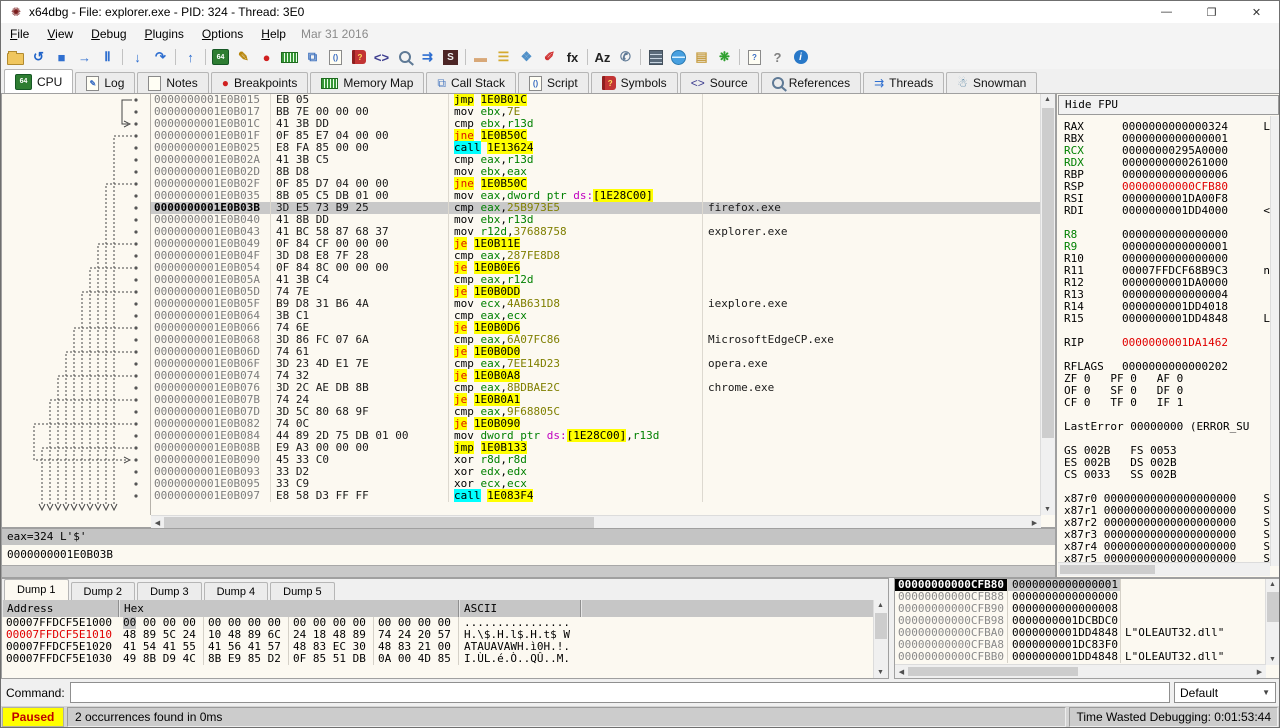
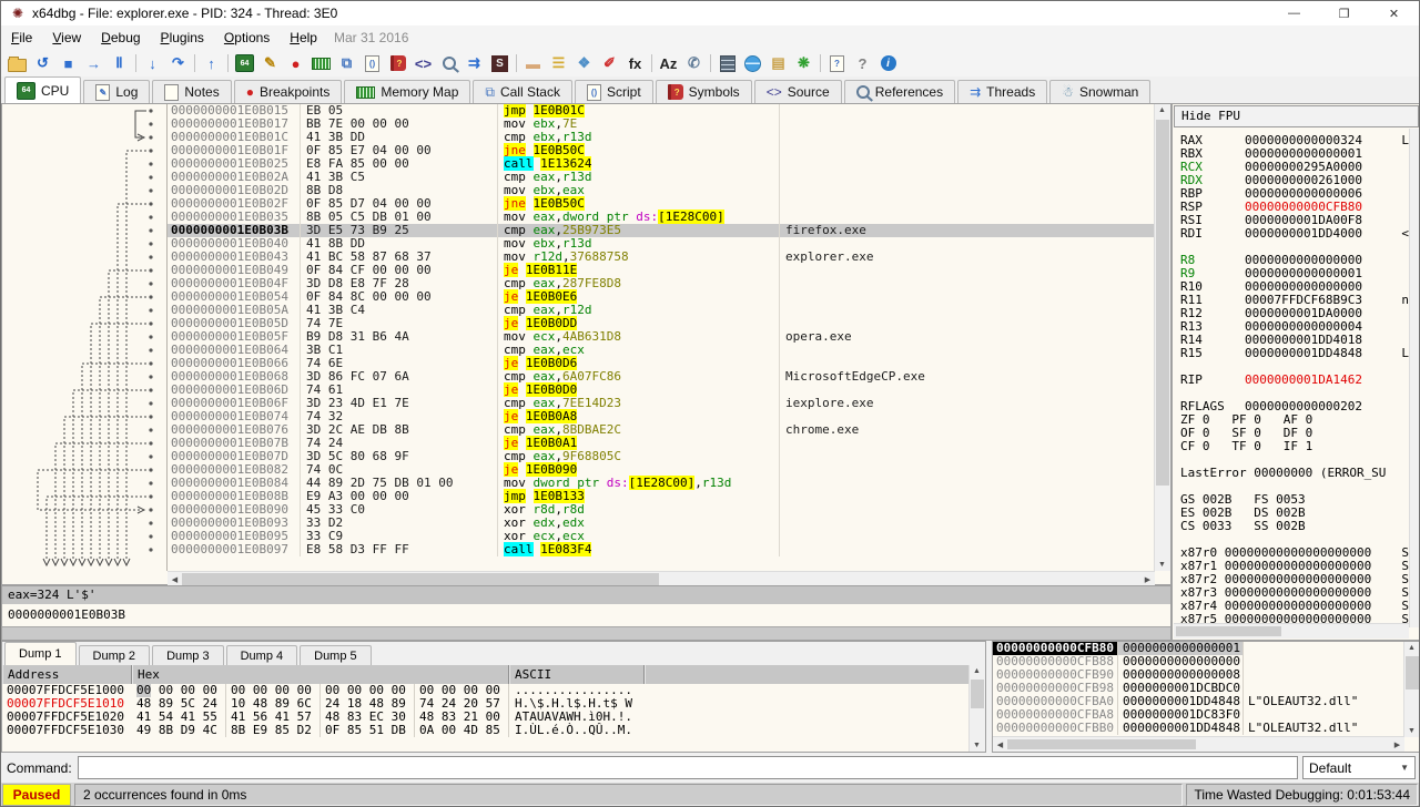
  ✺
  x64dbg - File: explorer.exe - PID: 324 - Thread: 3E0
  —
  ❐
  ✕
  File
  View
  Debug
  Plugins
  Options
  Help
  Mar 31 2016
  ↺
  ■
  →
  Ⅱ
  ↓
  ↷
  ↑
  ✎
  ●
  ⧉
  ()
  ?
  <>
  ⇉
  S
  ▬
  ☰
  ❖
  ✐
  fx
  Aᴢ
  ✆
  ▤
  ❋
  ?
  ?
  i
  CPU
  ✎
  Log
  Notes
  ●
  Breakpoints
  Memory Map
  ⧉
  Call Stack
  ()
  Script
  ?
  Symbols
  <>
  Source
  References
  ⇉
  Threads
  ☃
  Snowman
  0000000001E0B015
  EB 05
  jmp 1E0B01C
  0000000001E0B017
  BB 7E 00 00 00
  mov ebx,7E
  0000000001E0B01C
  41 3B DD
  cmp ebx,r13d
  0000000001E0B01F
  0F 85 E7 04 00 00
  jne 1E0B50C
  0000000001E0B025
  E8 FA 85 00 00
  call 1E13624
  0000000001E0B02A
  41 3B C5
  cmp eax,r13d
  0000000001E0B02D
  8B D8
  mov ebx,eax
  0000000001E0B02F
  0F 85 D7 04 00 00
  jne 1E0B50C
  0000000001E0B035
  8B 05 C5 DB 01 00
  mov eax,dword ptr ds:[1E28C00]
  0000000001E0B03B
  3D E5 73 B9 25
  cmp eax,25B973E5
  firefox.exe
  0000000001E0B040
  41 8B DD
  mov ebx,r13d
  0000000001E0B043
  41 BC 58 87 68 37
  mov r12d,37688758
  explorer.exe
  0000000001E0B049
  0F 84 CF 00 00 00
  je 1E0B11E
  0000000001E0B04F
  3D D8 E8 7F 28
  cmp eax,287FE8D8
  0000000001E0B054
  0F 84 8C 00 00 00
  je 1E0B0E6
  0000000001E0B05A
  41 3B C4
  cmp eax,r12d
  0000000001E0B05D
  74 7E
  je 1E0B0DD
  0000000001E0B05F
  B9 D8 31 B6 4A
  mov ecx,4AB631D8
- iexplore.exe
+ opera.exe
  0000000001E0B064
  3B C1
  cmp eax,ecx
  0000000001E0B066
  74 6E
  je 1E0B0D6
  0000000001E0B068
  3D 86 FC 07 6A
  cmp eax,6A07FC86
  MicrosoftEdgeCP.exe
  0000000001E0B06D
  74 61
  je 1E0B0D0
  0000000001E0B06F
  3D 23 4D E1 7E
  cmp eax,7EE14D23
- opera.exe
+ iexplore.exe
  0000000001E0B074
  74 32
  je 1E0B0A8
  0000000001E0B076
  3D 2C AE DB 8B
  cmp eax,8BDBAE2C
  chrome.exe
  0000000001E0B07B
  74 24
  je 1E0B0A1
  0000000001E0B07D
  3D 5C 80 68 9F
  cmp eax,9F68805C
  0000000001E0B082
  74 0C
  je 1E0B090
  0000000001E0B084
  44 89 2D 75 DB 01 00
  mov dword ptr ds:[1E28C00],r13d
  0000000001E0B08B
  E9 A3 00 00 00
  jmp 1E0B133
  0000000001E0B090
  45 33 C0
  xor r8d,r8d
  0000000001E0B093
  33 D2
  xor edx,edx
  0000000001E0B095
  33 C9
  xor ecx,ecx
  0000000001E0B097
  E8 58 D3 FF FF
  call 1E083F4
  eax=324 L'$'
  0000000001E0B03B
  Hide FPU
  RAX 0000000000000324
  L
  RBX 0000000000000001
  RCX 00000000295A0000
  RDX 0000000000261000
  RBP 0000000000000006
  RSP 00000000000CFB80
  RSI 0000000001DA00F8
  RDI 0000000001DD4000
  <
  R8 0000000000000000
  R9 0000000000000001
  R10 0000000000000000
  R11 00007FFDCF68B9C3
  n
  R12 0000000001DA0000
  R13 0000000000000004
  R14 0000000001DD4018
  R15 0000000001DD4848
  L
  RIP 0000000001DA1462
  RFLAGS 0000000000000202
  ZF 0 PF 0 AF 0
  OF 0 SF 0 DF 0
  CF 0 TF 0 IF 1
  LastError 00000000 (ERROR_SU
  GS 002B FS 0053
  ES 002B DS 002B
  CS 0033 SS 002B
  x87r0 00000000000000000000
  S
  x87r1 00000000000000000000
  S
  x87r2 00000000000000000000
  S
  x87r3 00000000000000000000
  S
  x87r4 00000000000000000000
  S
  x87r5 00000000000000000000
  S
  Dump 1
  Dump 2
  Dump 3
  Dump 4
  Dump 5
  Address
  Hex
  ASCII
  00007FFDCF5E1000
  00 00 00 00
  00 00 00 00
  00 00 00 00
  00 00 00 00
  ................
  00007FFDCF5E1010
  48 89 5C 24
  10 48 89 6C
  24 18 48 89
  74 24 20 57
  H.\$.H.l$.H.t$ W
  00007FFDCF5E1020
  41 54 41 55
  41 56 41 57
  48 83 EC 30
  48 83 21 00
  ATAUAVAWH.ì0H.!.
  00007FFDCF5E1030
  49 8B D9 4C
  8B E9 85 D2
  0F 85 51 DB
  0A 00 4D 85
  I.ÙL.é.Ò..QÛ..M.
  00000000000CFB80
  0000000000000001
  00000000000CFB88
  0000000000000000
  00000000000CFB90
  0000000000000008
  00000000000CFB98
  0000000001DCBDC0
  00000000000CFBA0
  0000000001DD4848
  L"OLEAUT32.dll"
  00000000000CFBA8
  0000000001DC83F0
  00000000000CFBB0
  0000000001DD4848
  L"OLEAUT32.dll"
  Command:
  Default
  ▼
  Paused
  2 occurrences found in 0ms
  Time Wasted Debugging: 0:01:53:44
